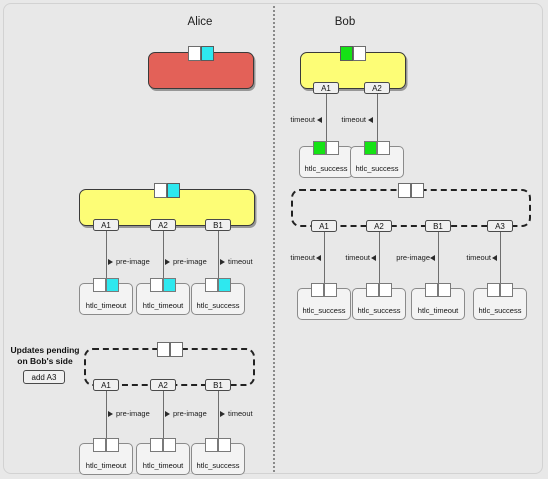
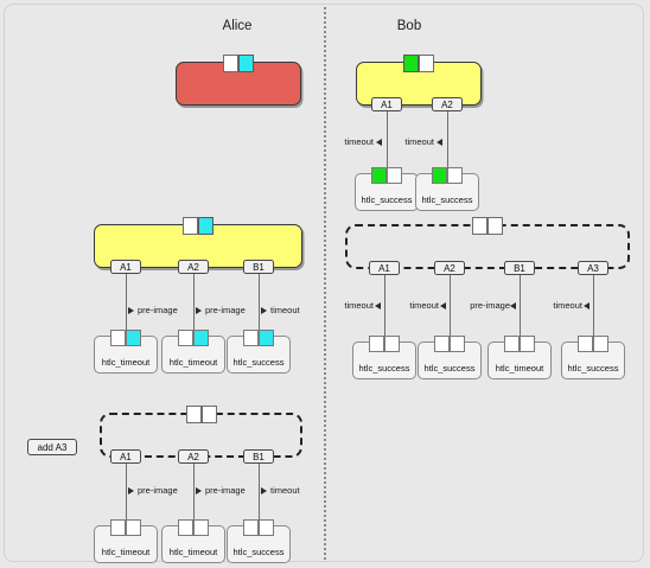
  Alice
  Bob
  A1
  A2
  timeout
  timeout
  htlc_success
  htlc_success
  A1
  A2
  B1
  pre-image
  pre-image
  timeout
  htlc_timeout
  htlc_timeout
  htlc_success
  A1
  A2
  B1
  A3
  timeout
  timeout
  pre-image
  timeout
  htlc_success
  htlc_success
  htlc_timeout
  htlc_success
- Updates pending
- on Bob's side
  add A3
  A1
  A2
  B1
  pre-image
  pre-image
  timeout
  htlc_timeout
  htlc_timeout
  htlc_success
